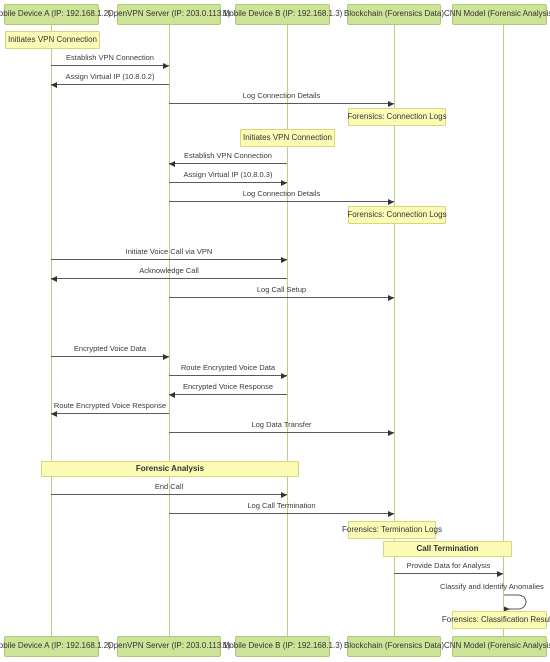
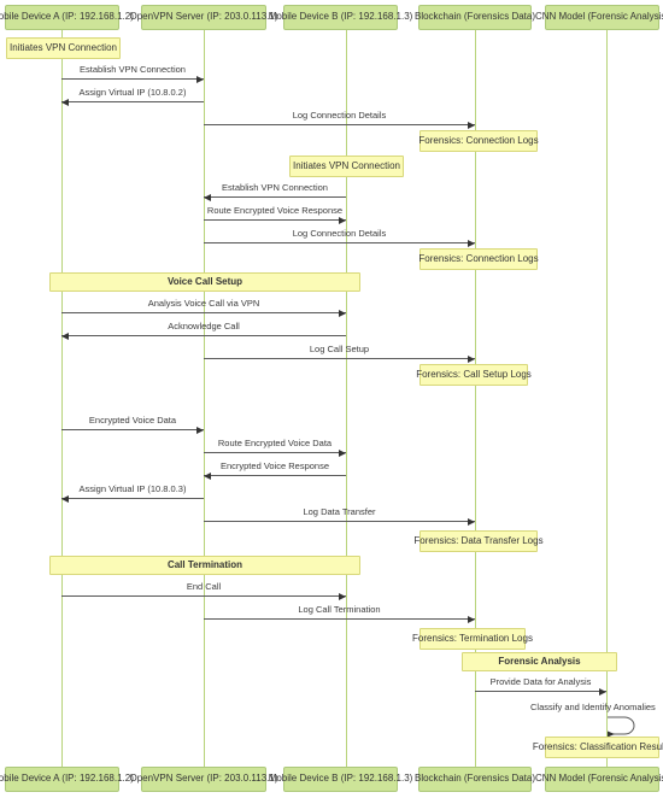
  obile Device A (IP: 192.168.1.2
  OpenVPN Server (IP: 203.0.113
  Mobile Device B (IP: 192.168.1.3)
  Blockchain (Forensics Data)
  CNN Model (Forensic Analysi
  Initiates VPN Connection
  Establish VPN Connection
  Assign Virtual IP (10.8.0.2)
  Log Connection Details
  Forensics: Connection Logs
  Initiates VPN Connection
  Establish VPN Connection
- Assign Virtual IP (10.8.0.3)
+ Route Encrypted Voice Response
  Log Connection Details
  Forensics: Connection Logs
+ Voice Call Setup
- Initiate Voice Call via VPN
+ Analysis Voice Call via VPN
  Acknowledge Call
  Log Call Setup
+ Forensics: Call Setup Logs
  Encrypted Voice Data
  Route Encrypted Voice Data
  Encrypted Voice Response
- Route Encrypted Voice Response
+ Assign Virtual IP (10.8.0.3)
  Log Data Transfer
+ Forensics: Data Transfer Logs
- Forensic Analysis
+ Call Termination
  End Call
  Log Call Termination
  Forensics: Termination Logs
- Call Termination
+ Forensic Analysis
  Provide Data for Analysis
  Classify and Identify Anomalies
  Forensics: Classification Resu
  obile Device A (IP: 192.168.1.2
  OpenVPN Server (IP: 203.0.113
  Mobile Device B (IP: 192.168.1.3)
  Blockchain (Forensics Data)
  CNN Model (Forensic Analysi
